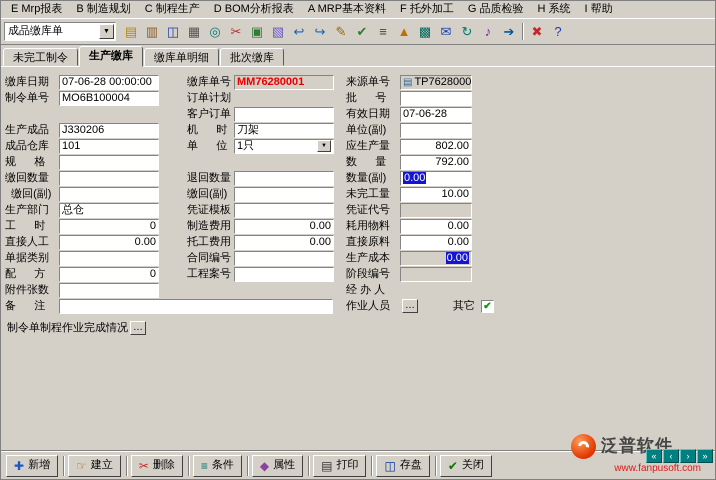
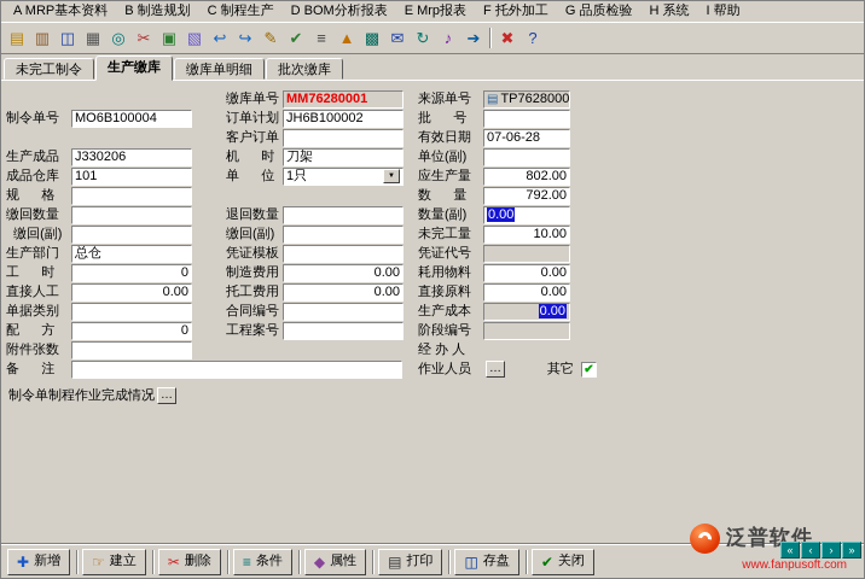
- E Mrp报表
+ A MRP基本资料
  B 制造规划
  C 制程生产
  D BOM分析报表
- A MRP基本资料
+ E Mrp报表
  F 托外加工
  G 品质检验
  H 系统
  I 帮助
- 成品缴库单
  ▤
  ▥
  ◫
  ▦
  ◎
  ✂
  ▣
  ▧
  ↩
  ↪
  ✎
  ✔
  ≡
  ▲
  ▩
  ✉
  ↻
  ♪
  ➔
  ✖
  ?
  未完工制令
  生产缴库
  缴库单明细
  批次缴库
- 缴库日期
- 07-06-28 00:00:00
  缴库单号
  MM76280001
  来源单号
  ▤
  TP7628000
  制令单号
  MO6B100004
  订单计划
+ JH6B100002
  批 号
  客户订单
  有效日期
  07-06-28
  生产成品
  J330206
  机 时
  刀架
  单位(副)
  成品仓库
  101
  单 位
  1只
  应生产量
  802.00
  规 格
  数 量
  792.00
  缴回数量
  退回数量
  数量(副)
  0.00
  缴回(副)
  缴回(副)
  未完工量
  10.00
  生产部门
  总仓
  凭证模板
  凭证代号
  工 时
  0
  制造费用
  0.00
  耗用物料
  0.00
  直接人工
  0.00
  托工费用
  0.00
  直接原料
  0.00
  单据类别
  合同编号
  生产成本
  0.00
  配 方
  0
  工程案号
  阶段编号
  附件张数
  经 办 人
  备 注
  作业人员
  …
  其它
  ✔
  制令单制程作业完成情况
  …
  ✚
  新增
  ☞
  建立
  ✂
  删除
  ≡
  条件
  ◆
  属性
  ▤
  打印
  ◫
  存盘
  ✔
  关闭
  «
  ‹
  ›
  »
  泛普软件
  www.fanpusoft.com
